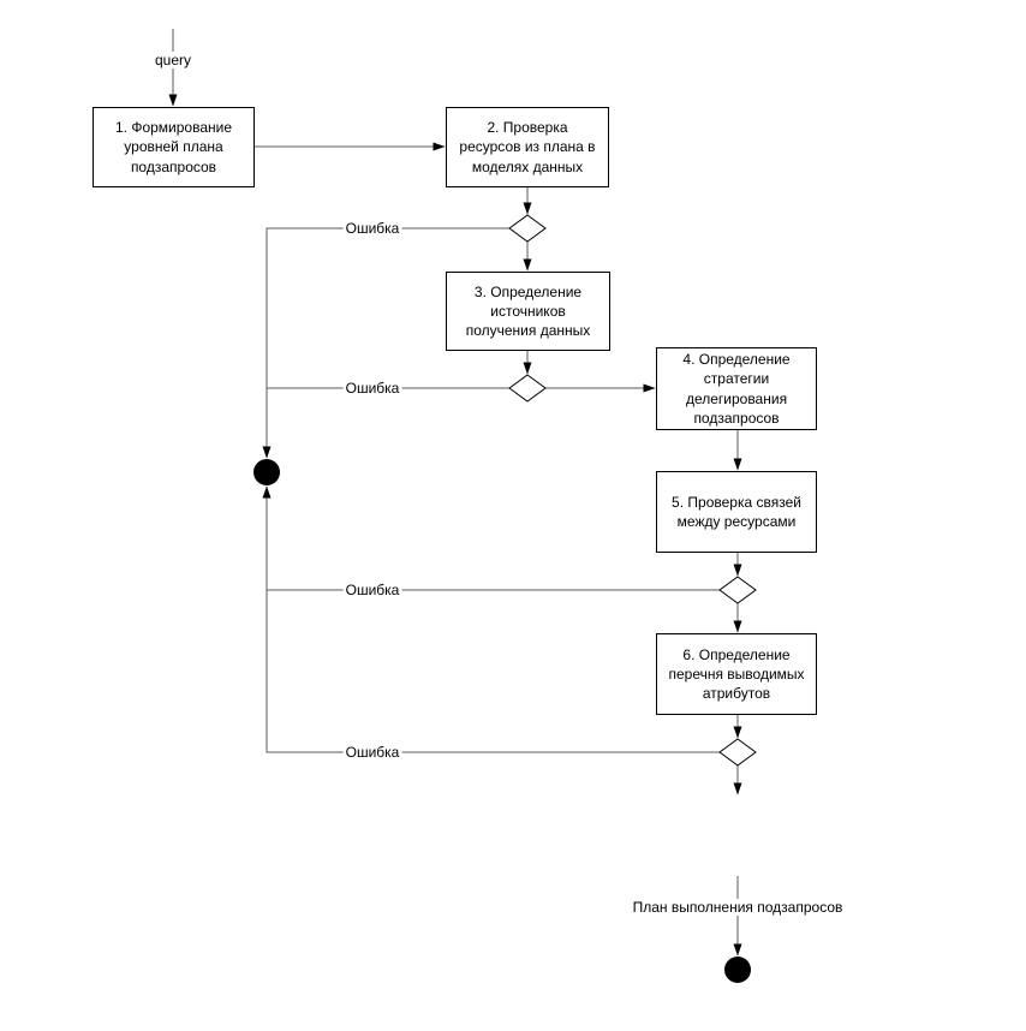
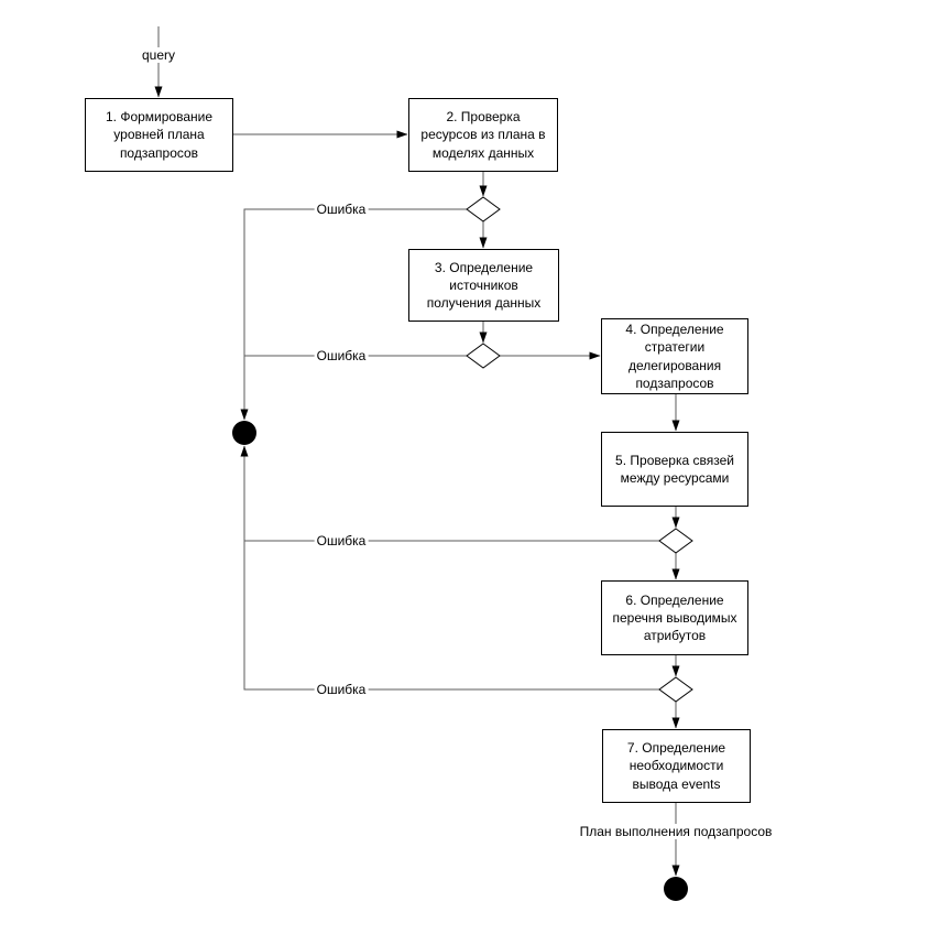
  1. Формирование
  уровней плана
  подзапросов
  2. Проверка
  ресурсов из плана в
  моделях данных
  3. Определение
  источников
  получения данных
  4. Определение
  стратегии
  делегирования
  подзапросов
  5. Проверка связей
  между ресурсами
  6. Определение
  перечня выводимых
  атрибутов
+ 7. Определение
+ необходимости
+ вывода events
  query
  Ошибка
  Ошибка
  Ошибка
  Ошибка
  План выполнения подзапросов
